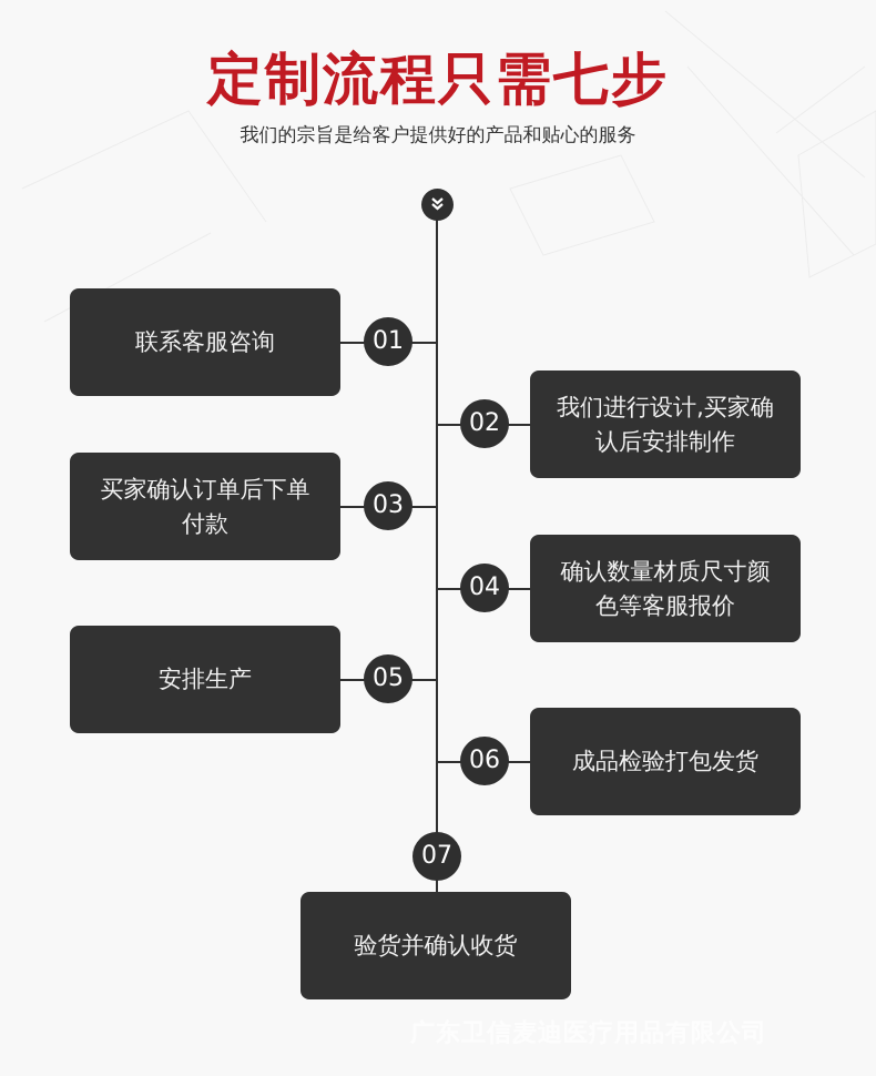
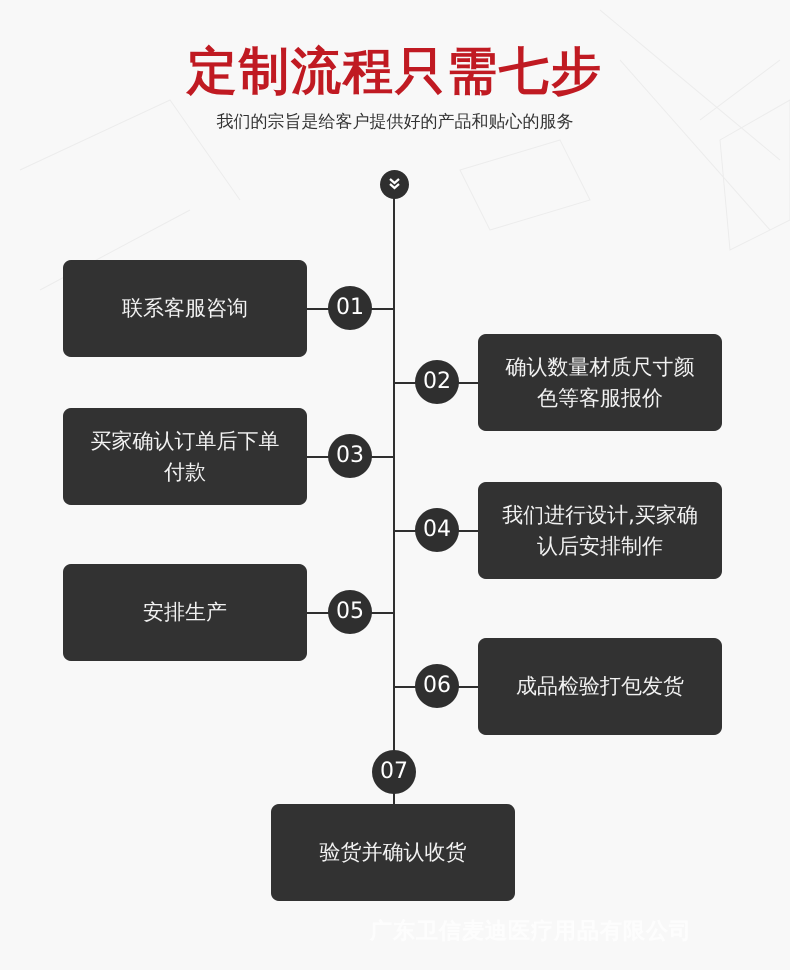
  定制流程只需七步
  我们的宗旨是给客户提供好的产品和贴心的服务
  联系客服咨询
  01
  02
- 我们进行设计,买家确认后安排制作
+ 确认数量材质尺寸颜色等客服报价
  买家确认订单后下单付款
  03
  04
- 确认数量材质尺寸颜色等客服报价
+ 我们进行设计,买家确认后安排制作
  安排生产
  05
  06
  成品检验打包发货
  07
  验货并确认收货
